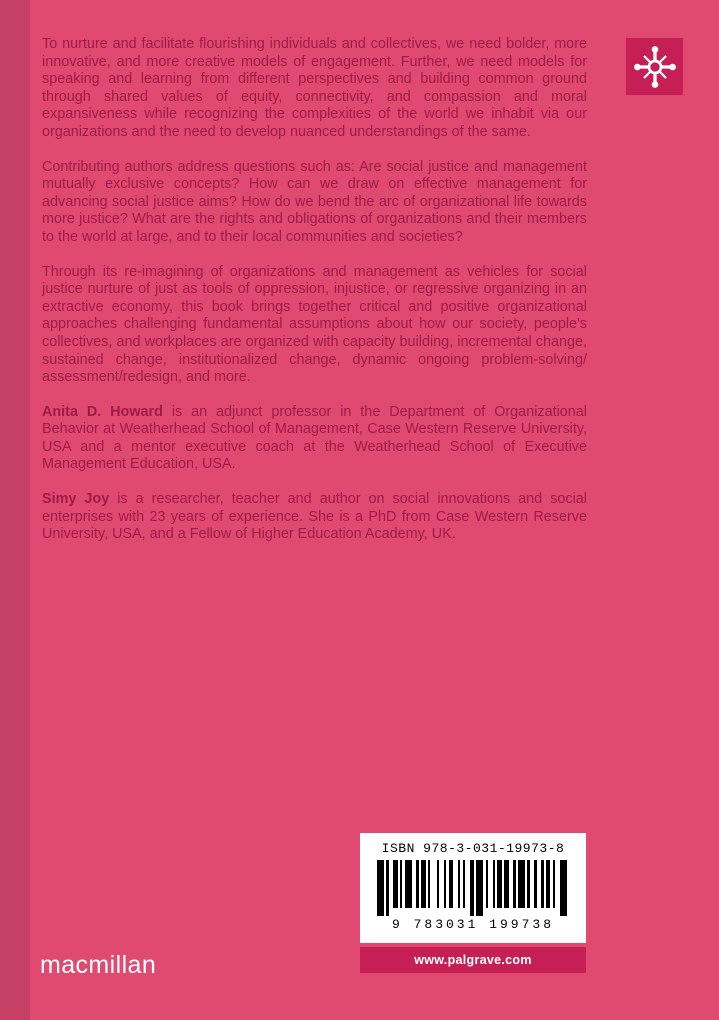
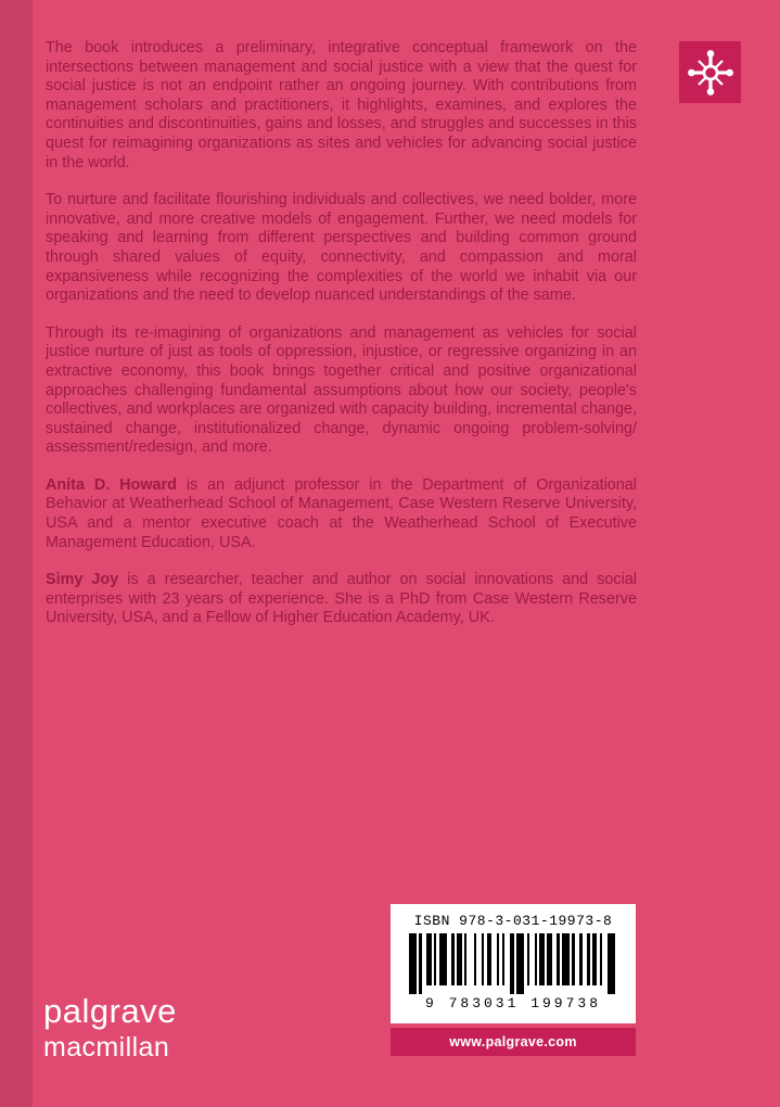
+ The book introduces a preliminary, integrative conceptual framework on the intersections between management and social justice with a view that the quest for social justice is not an endpoint rather an ongoing journey. With contributions from management scholars and practitioners, it highlights, examines, and explores the continuities and discontinuities, gains and losses, and struggles and successes in this quest for reimagining organizations as sites and vehicles for advancing social justice in the world.
  To nurture and facilitate flourishing individuals and collectives, we need bolder, more innovative, and more creative models of engagement. Further, we need models for speaking and learning from different perspectives and building common ground through shared values of equity, connectivity, and compassion and moral expansiveness while recognizing the complexities of the world we inhabit via our organizations and the need to develop nuanced understandings of the same.
- Contributing authors address questions such as: Are social justice and management mutually exclusive concepts? How can we draw on effective management for advancing social justice aims? How do we bend the arc of organizational life towards more justice? What are the rights and obligations of organizations and their members to the world at large, and to their local communities and societies?
  Through its re-imagining of organizations and management as vehicles for social justice nurture of just as tools of oppression, injustice, or regressive organizing in an extractive economy, this book brings together critical and positive organizational approaches challenging fundamental assumptions about how our society, people's collectives, and workplaces are organized with capacity building, incremental change, sustained change, institutionalized change, dynamic ongoing problem-solving/ assessment/redesign, and more.
  Anita D. Howard is an adjunct professor in the Department of Organizational Behavior at Weatherhead School of Management, Case Western Reserve University, USA and a mentor executive coach at the Weatherhead School of Executive Management Education, USA.
  Simy Joy is a researcher, teacher and author on social innovations and social enterprises with 23 years of experience. She is a PhD from Case Western Reserve University, USA, and a Fellow of Higher Education Academy, UK.
+ palgrave
  macmillan
  ISBN 978-3-031-19973-8
  9 783031 199738
  www.palgrave.com
